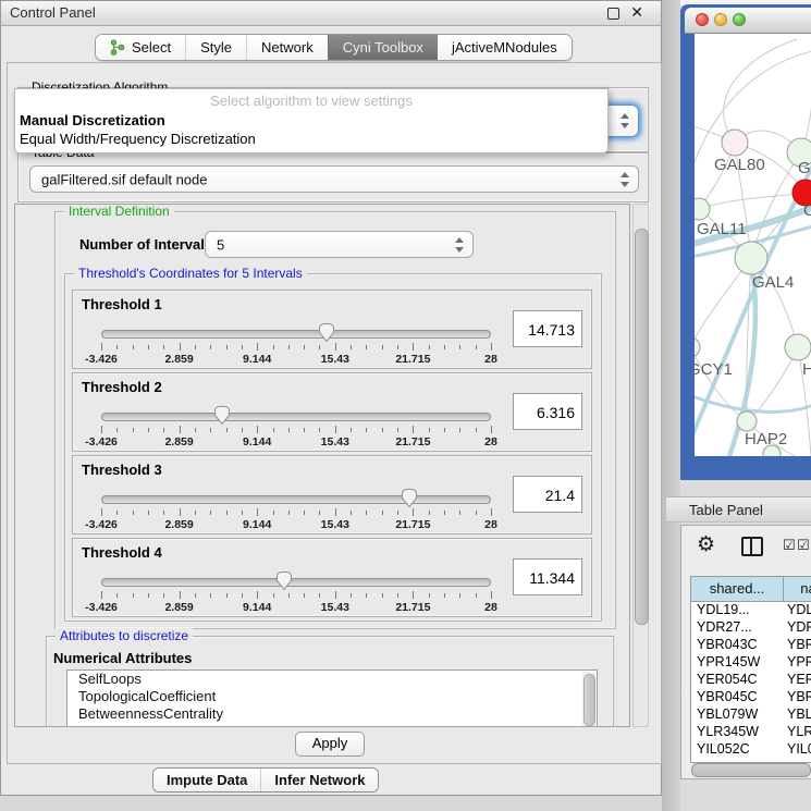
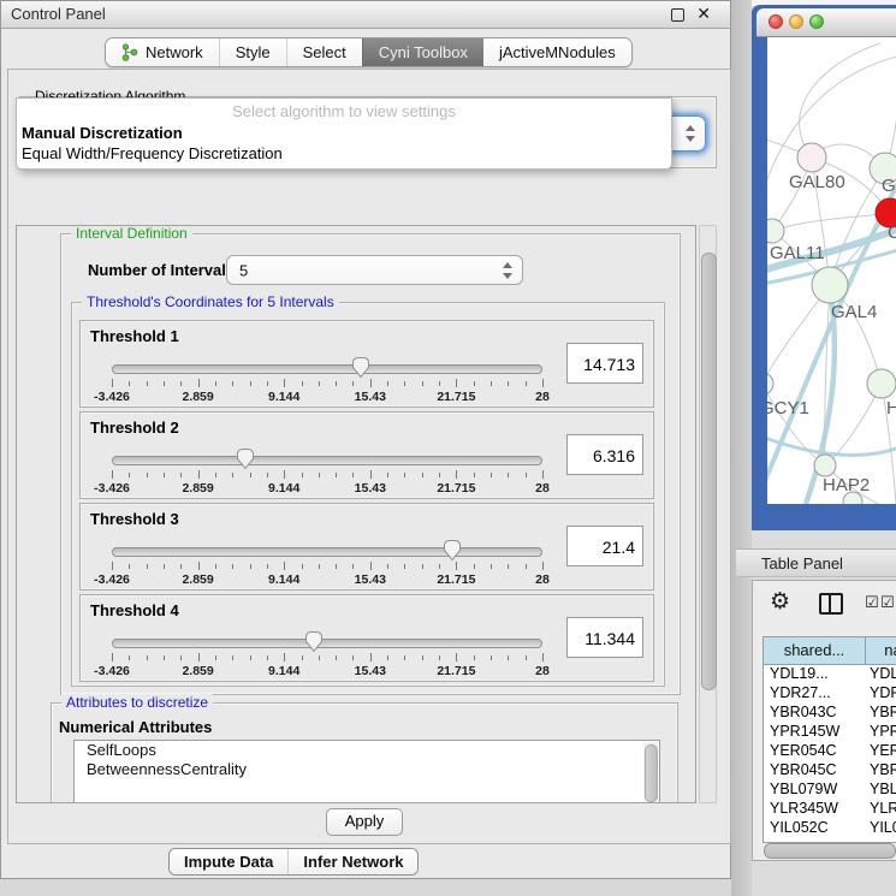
  Control Panel
  ✕
- Select
+ Network
  Style
- Network
+ Select
  Cyni Toolbox
  jActiveMNodules
  Discretization Algorithm
- galFiltered.sif default node
  Select algorithm to view settings
  Manual Discretization
  Equal Width/Frequency Discretization
  Interval Definition
  Number of Interval
  5
  Threshold's Coordinates for 5 Intervals
  Threshold 1
  -3.426
  2.859
  9.144
  15.43
  21.715
  28
  14.713
  Threshold 2
  -3.426
  2.859
  9.144
  15.43
  21.715
  28
  6.316
  Threshold 3
  -3.426
  2.859
  9.144
  15.43
  21.715
  28
  21.4
  Threshold 4
  -3.426
  2.859
  9.144
  15.43
  21.715
  28
  11.344
  Attributes to discretize
  Numerical Attributes
  SelfLoops
- TopologicalCoefficient
  BetweennessCentrality
  Apply
  Impute Data
  Infer Network
  GAL80
  G
  C
  GAL11
  GAL4
  GCY1
  H
  HAP2
  Table Panel
  ⚙
  ☑
  ☑
  shared...
  YDL19...
  YDL
  YDR27...
  YBR043C
  YBR
  YPR145W
  YPR
  YER054C
  YER
  YBR045C
  YBR
  YBL079W
  YBL
  YLR345W
  YLR
  YIL052C
  YIL
